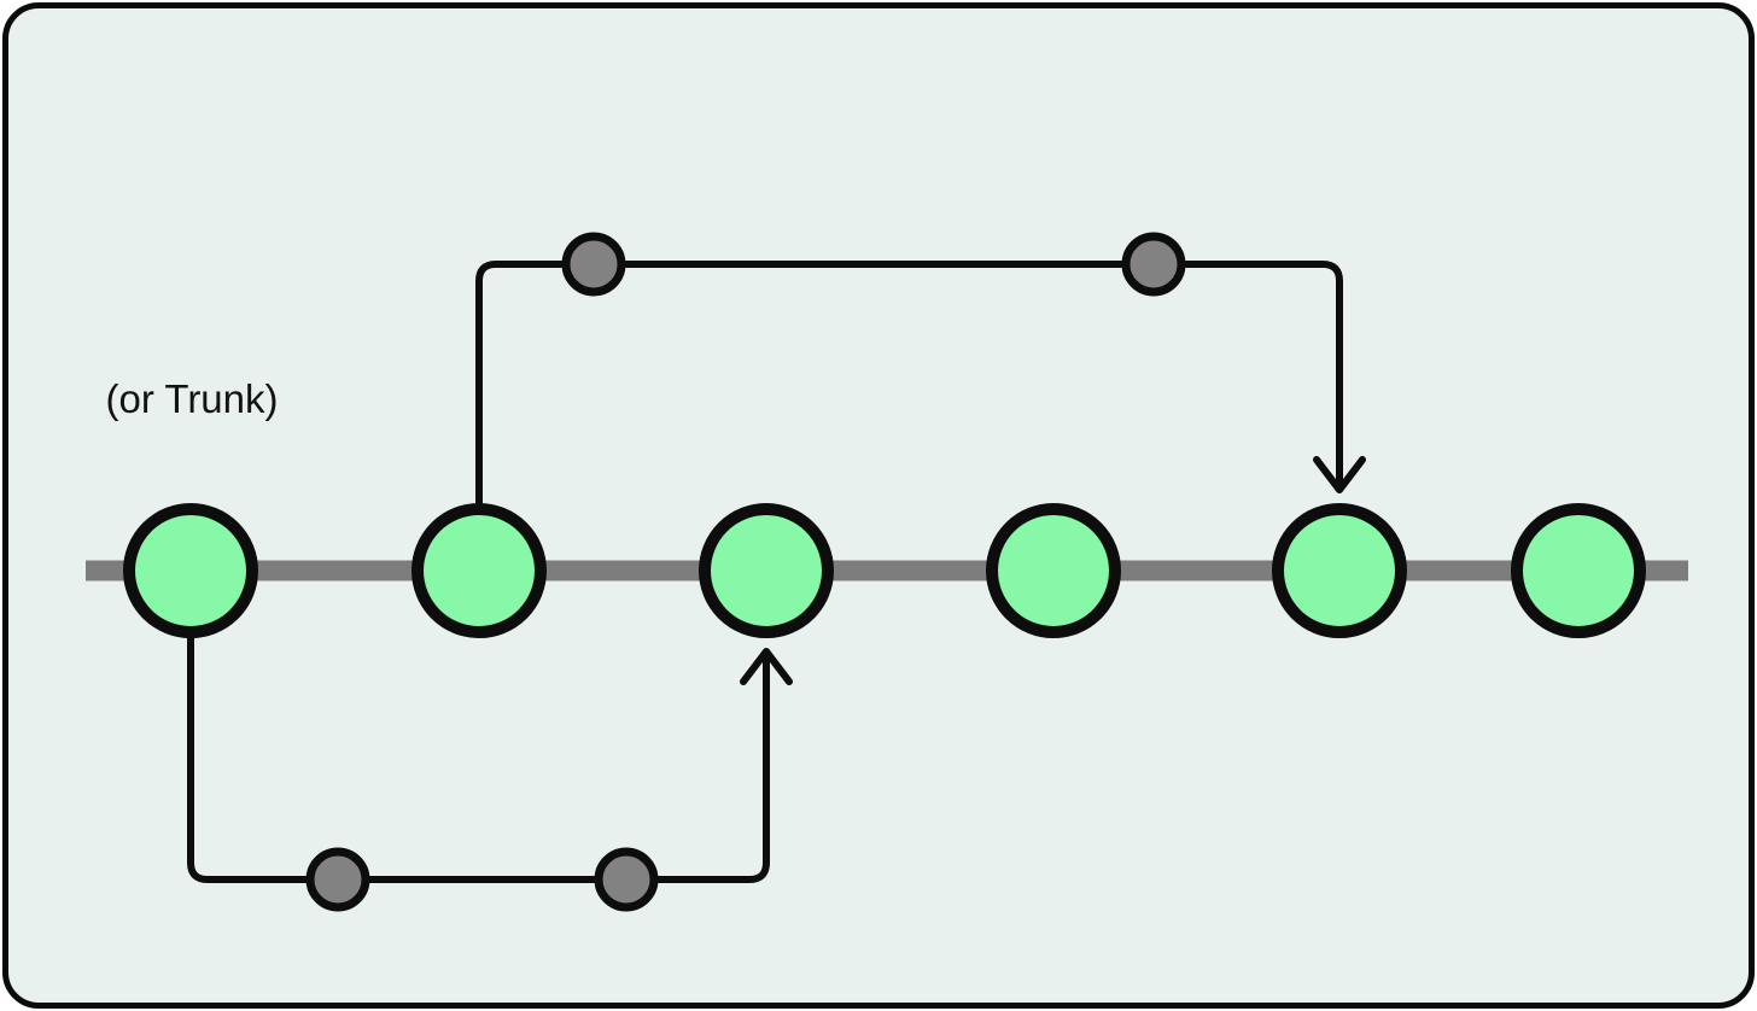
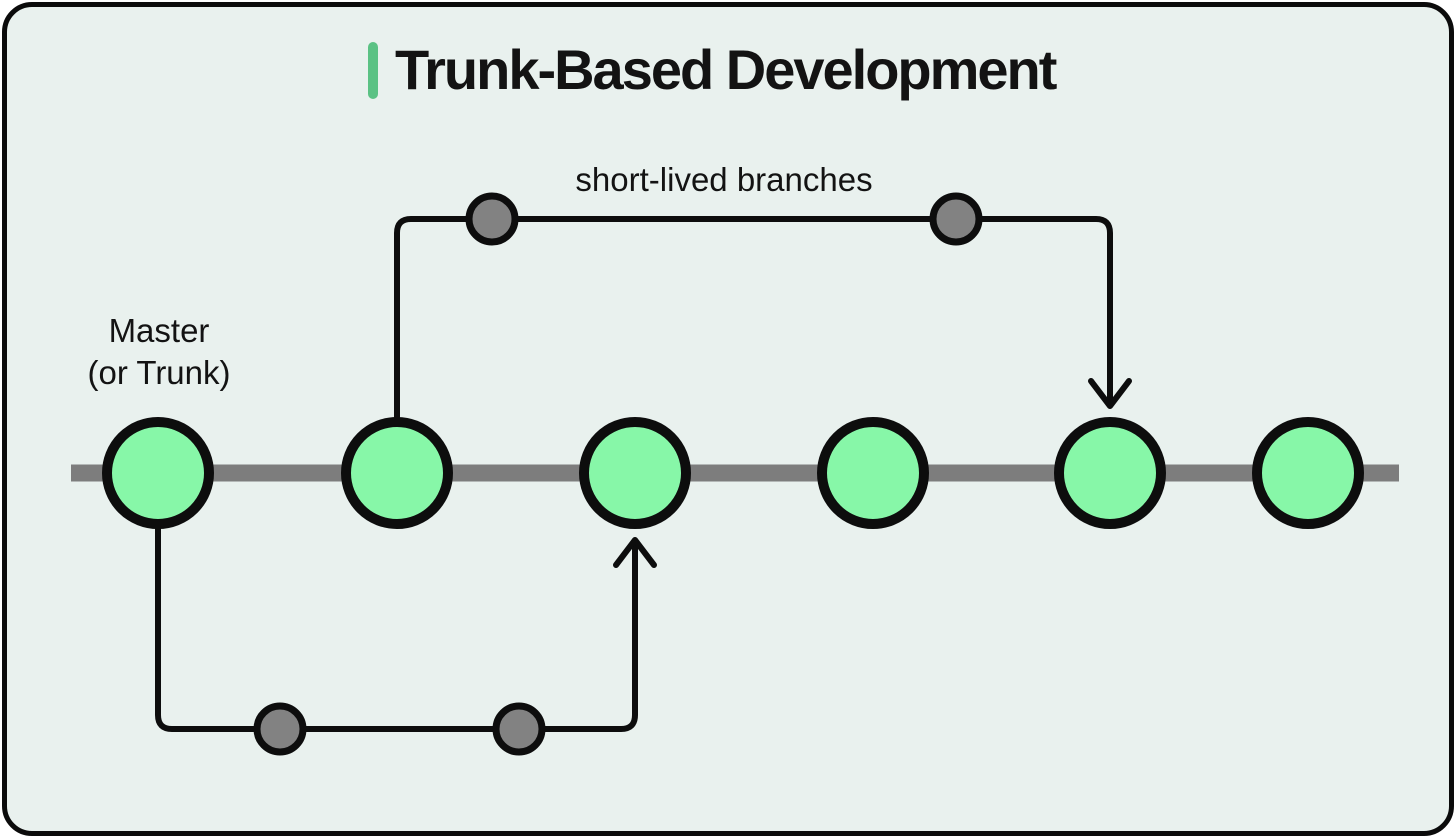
+ Trunk-Based Development
+ short-lived branches
+ Master
  (or Trunk)
